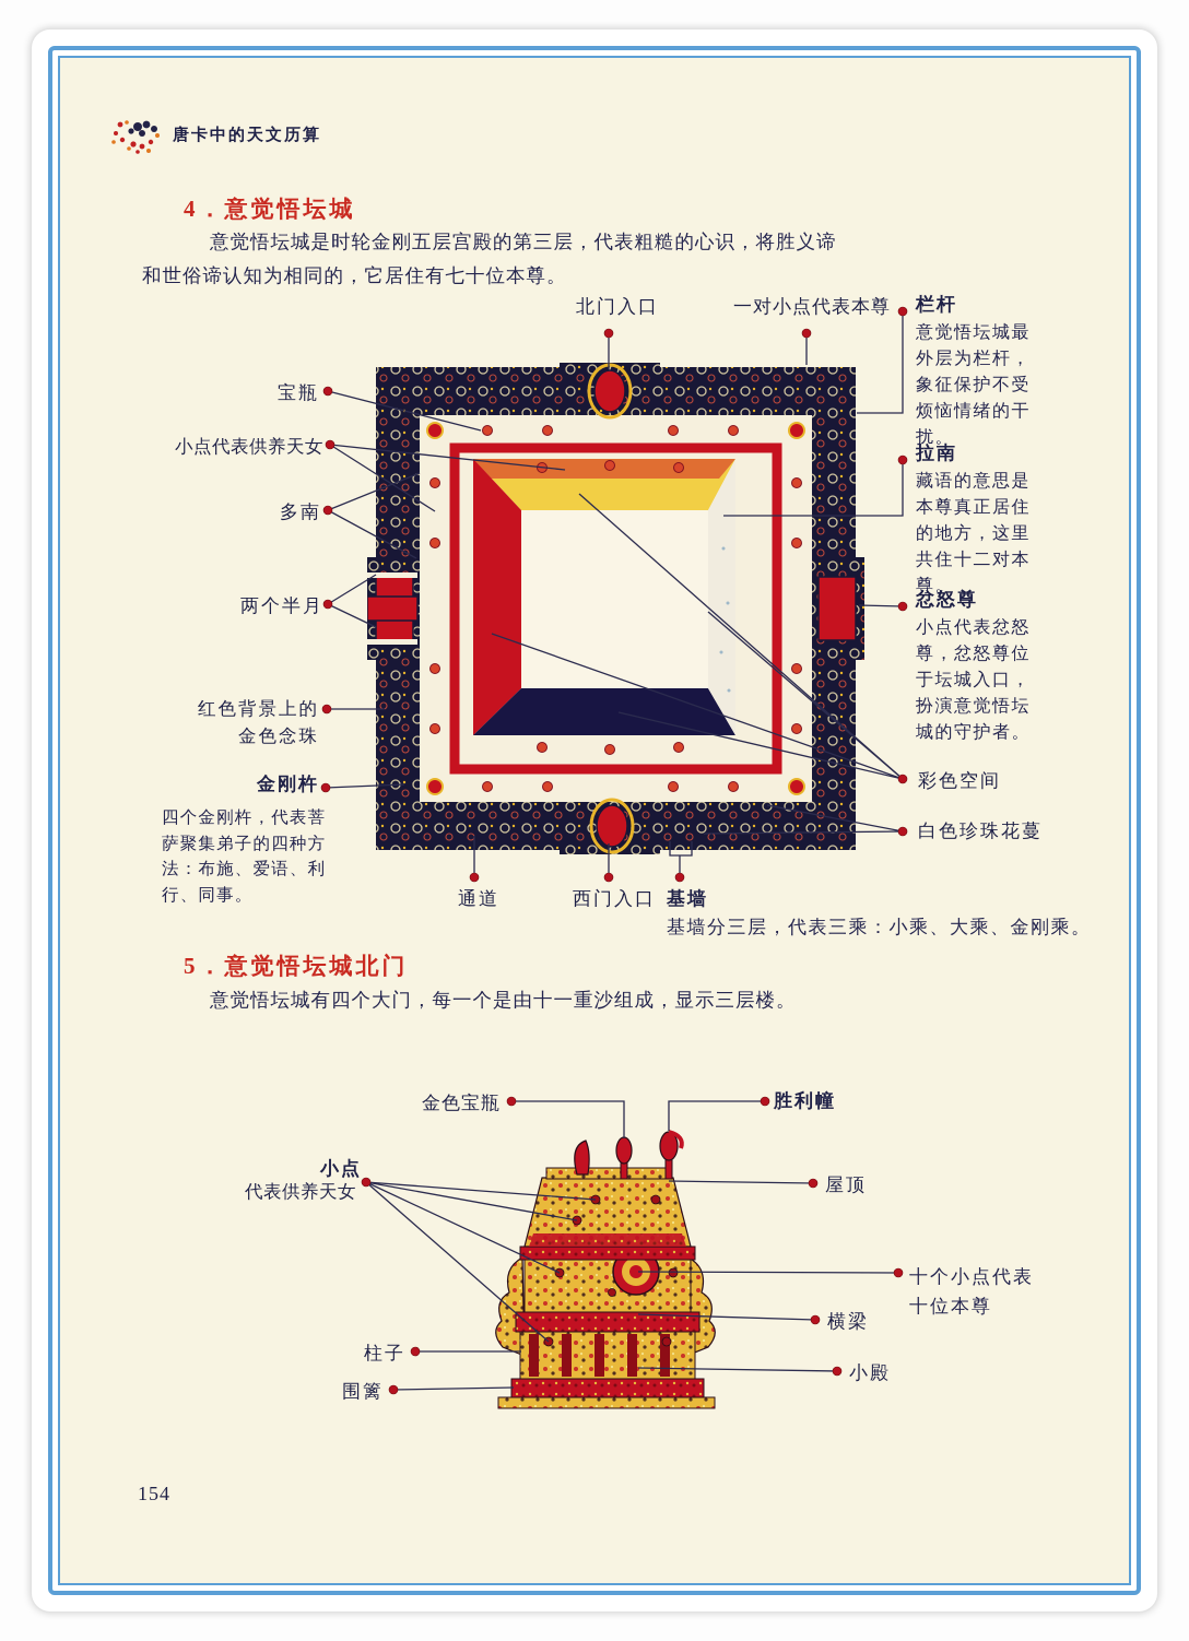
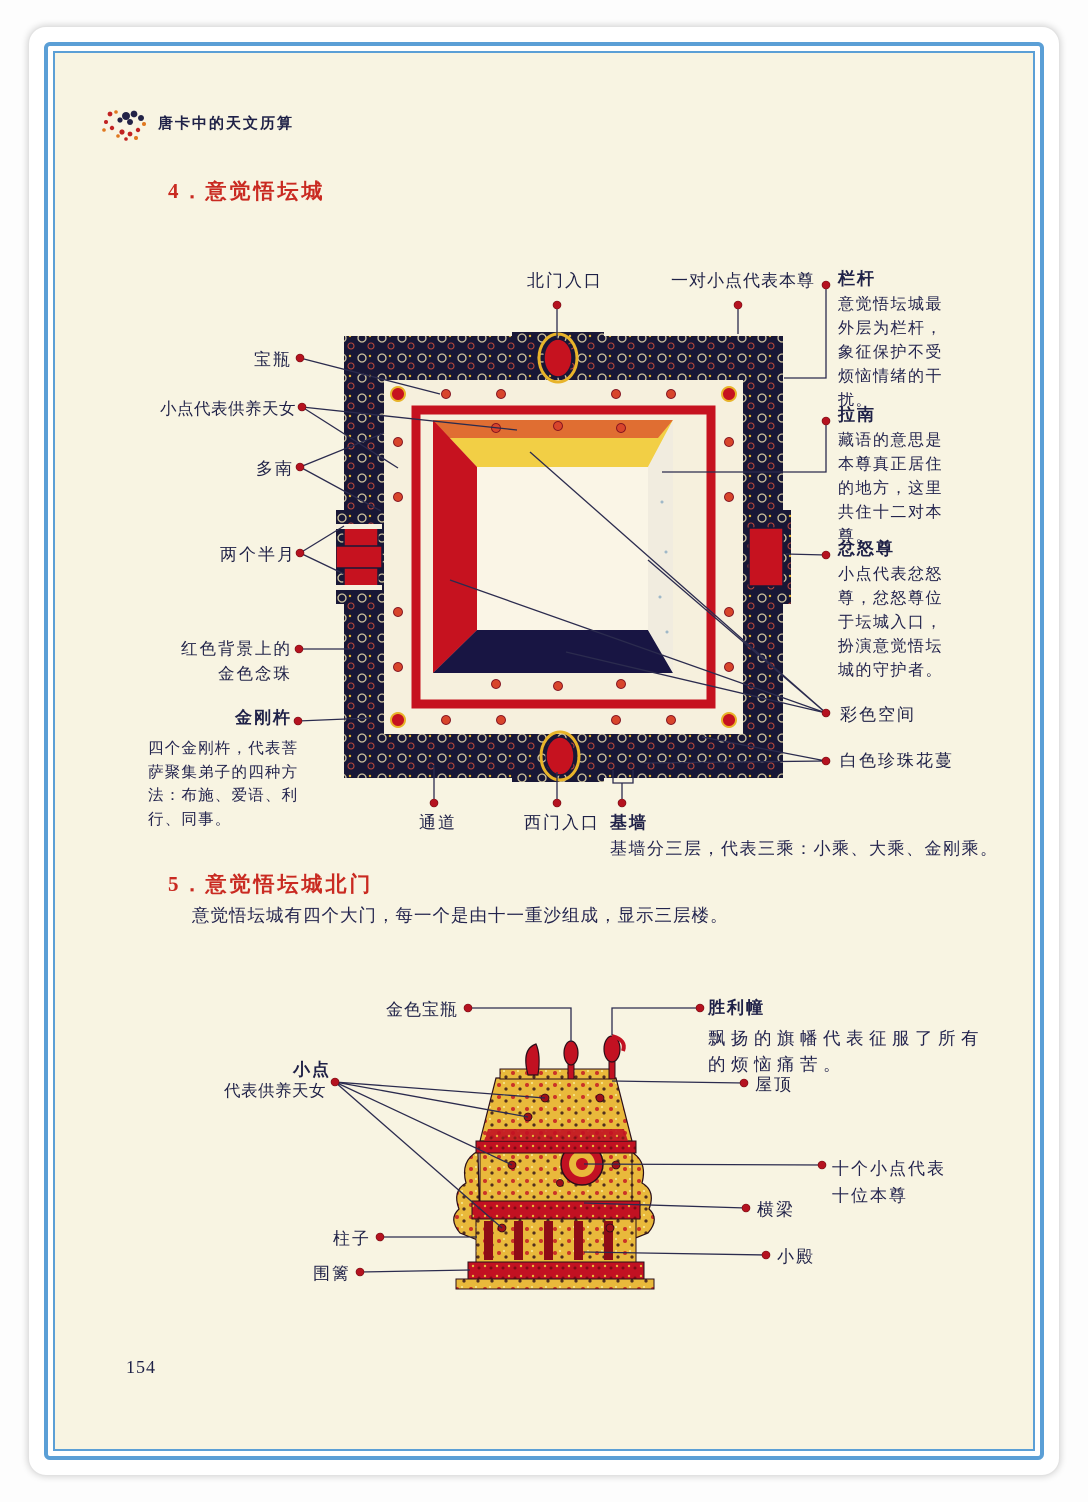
  唐卡中的天文历算
  4．意觉悟坛城
- 意觉悟坛城是时轮金刚五层宫殿的第三层，代表粗糙的心识，将胜义谛和世俗谛认知为相同的，它居住有七十位本尊。
  北门入口
  一对小点代表本尊
  栏杆
  意觉悟坛城最外层为栏杆，象征保护不受烦恼情绪的干扰。
  拉南
  藏语的意思是本尊真正居住的地方，这里共住十二对本尊。
  忿怒尊
  小点代表忿怒尊，忿怒尊位于坛城入口，扮演意觉悟坛城的守护者。
  彩色空间
  白色珍珠花蔓
  宝瓶
  小点代表供养天女
  多南
  两个半月
  红色背景上的
  金色念珠
  金刚杵
  四个金刚杵，代表菩萨聚集弟子的四种方法：布施、爱语、利行、同事。
  通道
  西门入口
  基墙
  基墙分三层，代表三乘：小乘、大乘、金刚乘。
  5．意觉悟坛城北门
  意觉悟坛城有四个大门，每一个是由十一重沙组成，显示三层楼。
  金色宝瓶
  胜利幢
+ 飘扬的旗幡代表征服了所有的烦恼痛苦。
  小点
  代表供养天女
  屋顶
  十个小点代表十位本尊
  横梁
  柱子
  小殿
  围篱
  154
